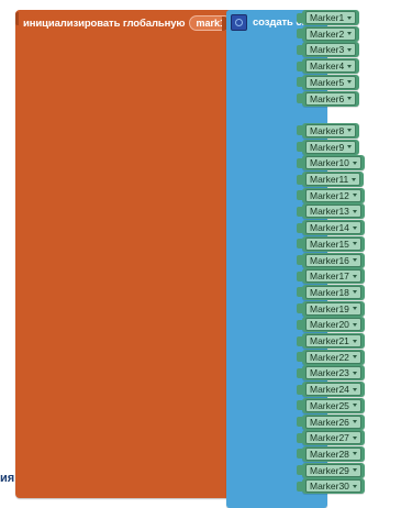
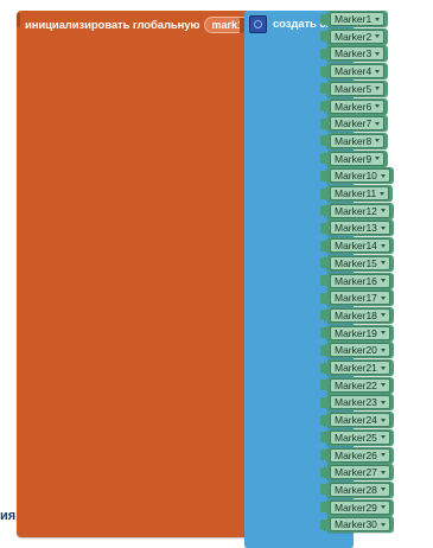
  ия
  инициализировать глобальную
  mark
  Marker1
  Marker2
  Marker3
  Marker4
  Marker5
  Marker6
+ Marker7
  Marker8
  Marker9
  Marker10
  Marker11
  Marker12
  Marker13
  Marker14
  Marker15
  Marker16
  Marker17
  Marker18
  Marker19
  Marker20
  Marker21
  Marker22
  Marker23
  Marker24
  Marker25
  Marker26
  Marker27
  Marker28
  Marker29
  Marker30
